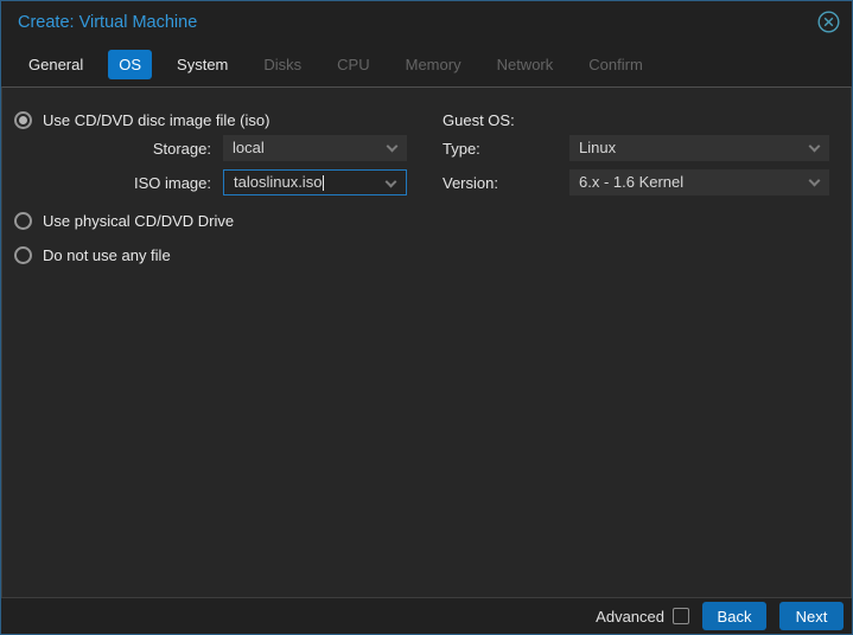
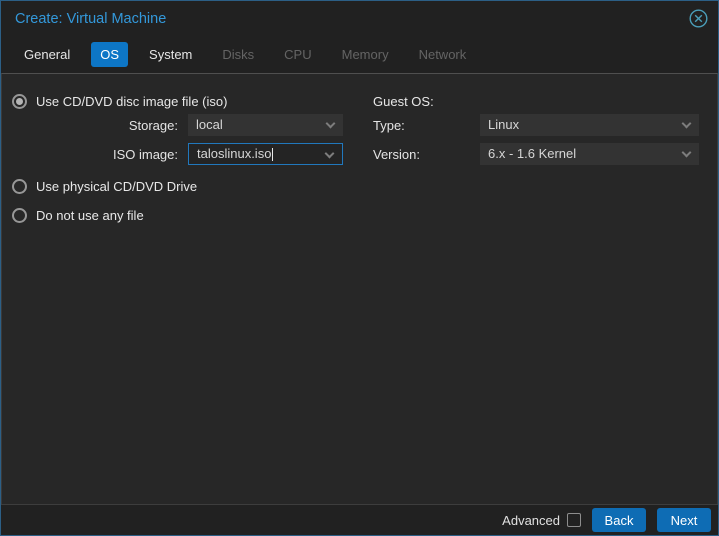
  Create: Virtual Machine
  General
  OS
  System
  Disks
  CPU
  Memory
  Network
- Confirm
  Use CD/DVD disc image file (iso)
  Storage:
  local
  ISO image:
  taloslinux.iso
  Use physical CD/DVD Drive
  Do not use any file
  Guest OS:
  Type:
  Linux
  Version:
  6.x - 1.6 Kernel
  Advanced
  Back
  Next
